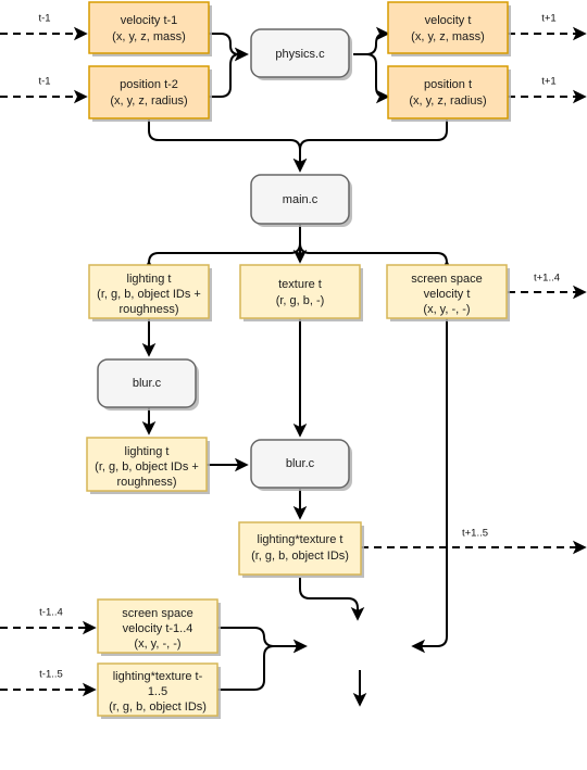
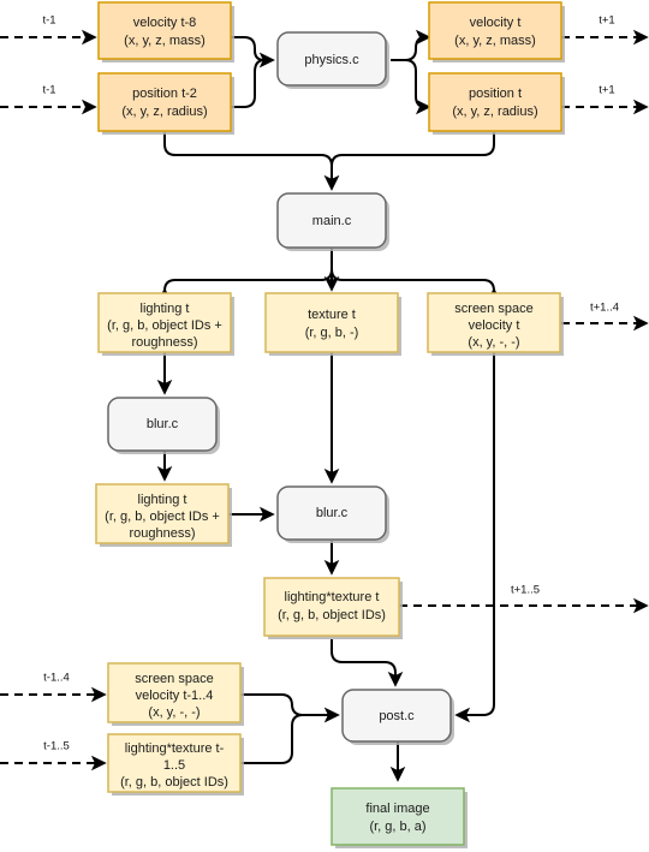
- velocity t-1
+ velocity t-8
  (x, y, z, mass)
  position t-2
  (x, y, z, radius)
  physics.c
  velocity t
  (x, y, z, mass)
  position t
  (x, y, z, radius)
  main.c
  lighting t
  (r, g, b, object IDs +
  roughness)
  texture t
  (r, g, b, -)
  screen space
  velocity t
  (x, y, -, -)
  blur.c
  lighting t
  (r, g, b, object IDs +
  roughness)
  blur.c
  lighting*texture t
  (r, g, b, object IDs)
  screen space
  velocity t-1..4
  (x, y, -, -)
  lighting*texture t-
  1..5
  (r, g, b, object IDs)
+ post.c
+ final image
+ (r, g, b, a)
  t-1
  t-1
  t+1
  t+1
  t+1..4
  t+1..5
  t-1..4
  t-1..5
